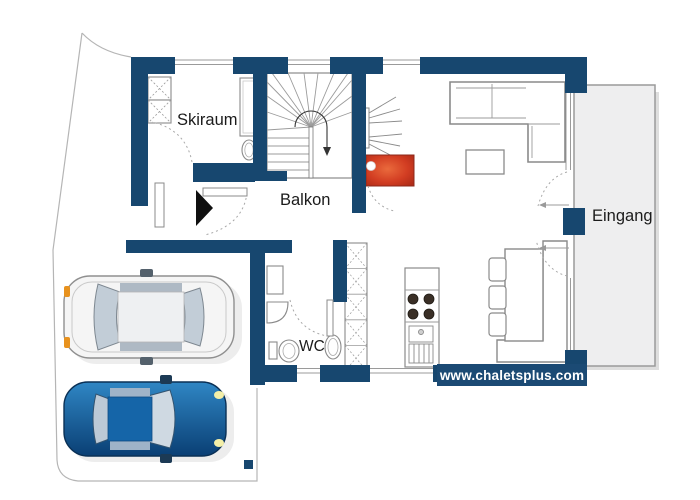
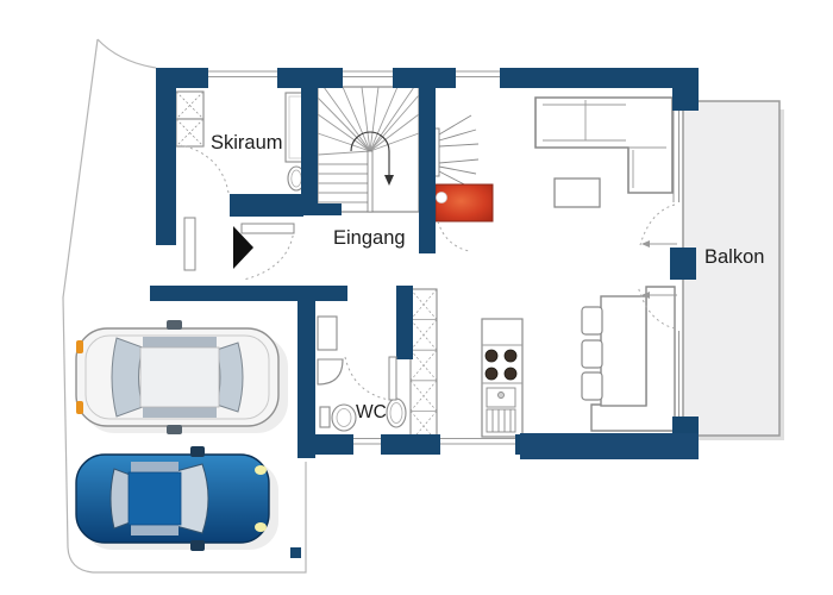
  Skiraum
- Balkon
+ Eingang
  WC
- Eingang
+ Balkon
- www.chaletsplus.com
